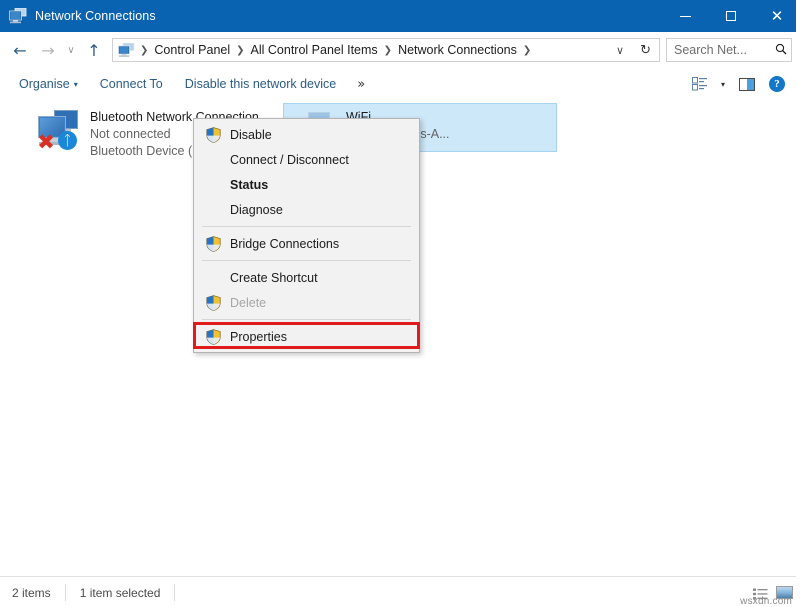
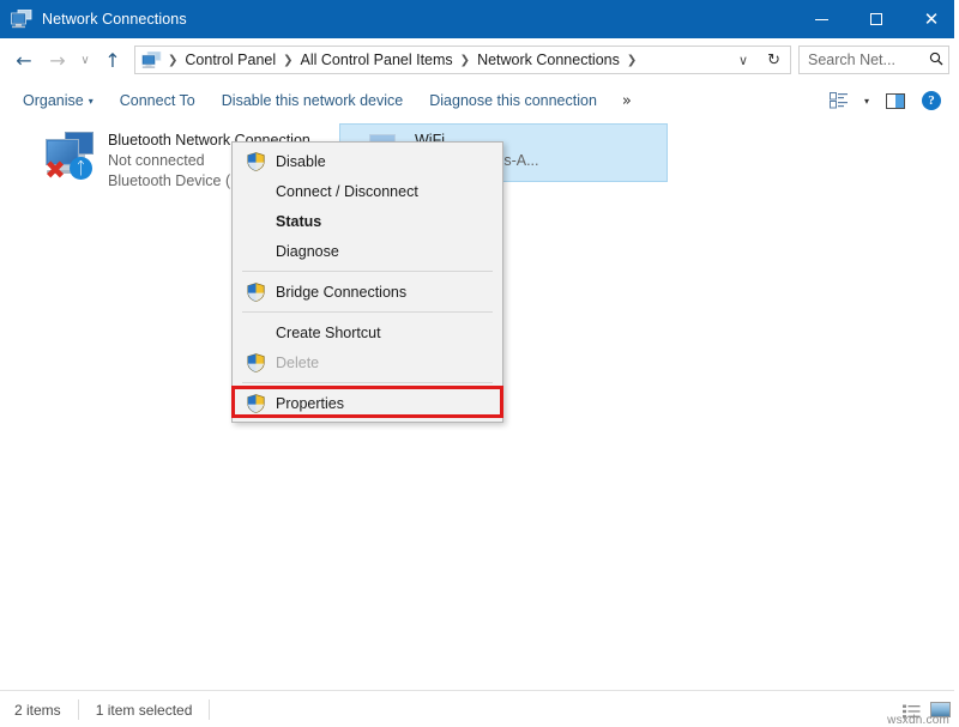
  Network Connections
  ✕
  ←
  →
  ∨
  ↑
  ❯
  Control Panel
  ❯
  All Control Panel Items
  ❯
  Network Connections
  ❯
  ∨
  ↻
  Search Net...
  Organise ▾
  Connect To
  Disable this network device
+ Diagnose this connection
  »
  ▾
  ?
  ✖
  ᛏ
  Bluetooth Network Connection
  Not connected
  Bluetooth Device (
  WiFi
  Disable
  Connect / Disconnect
  Status
  Diagnose
  Bridge Connections
  Create Shortcut
  Delete
  Properties
  2 items
  1 item selected
  wsxdn.com
